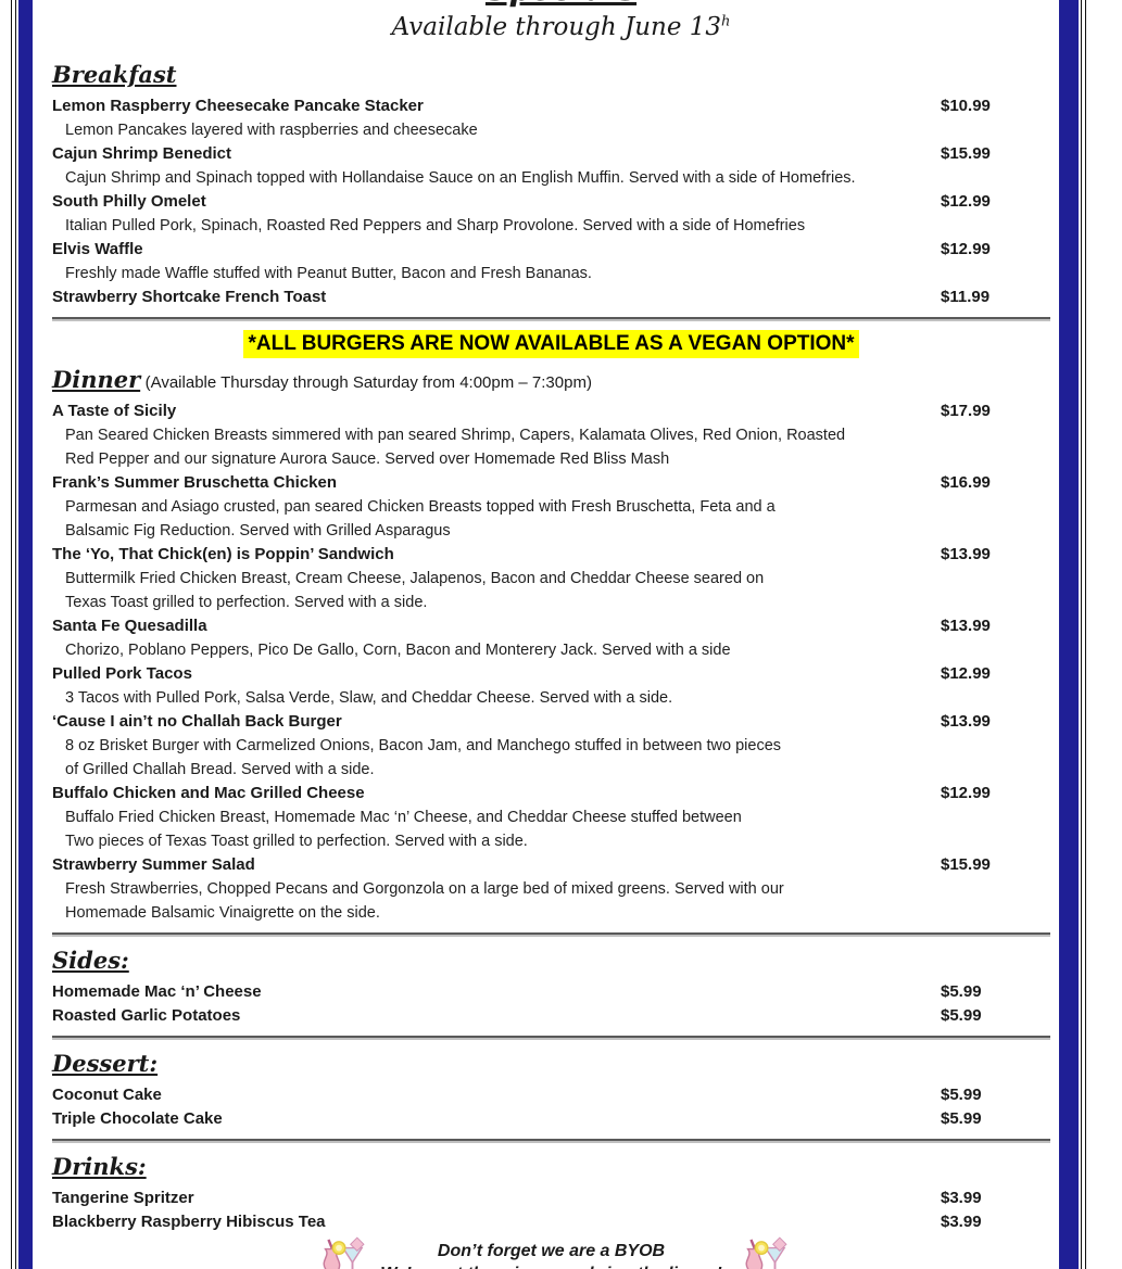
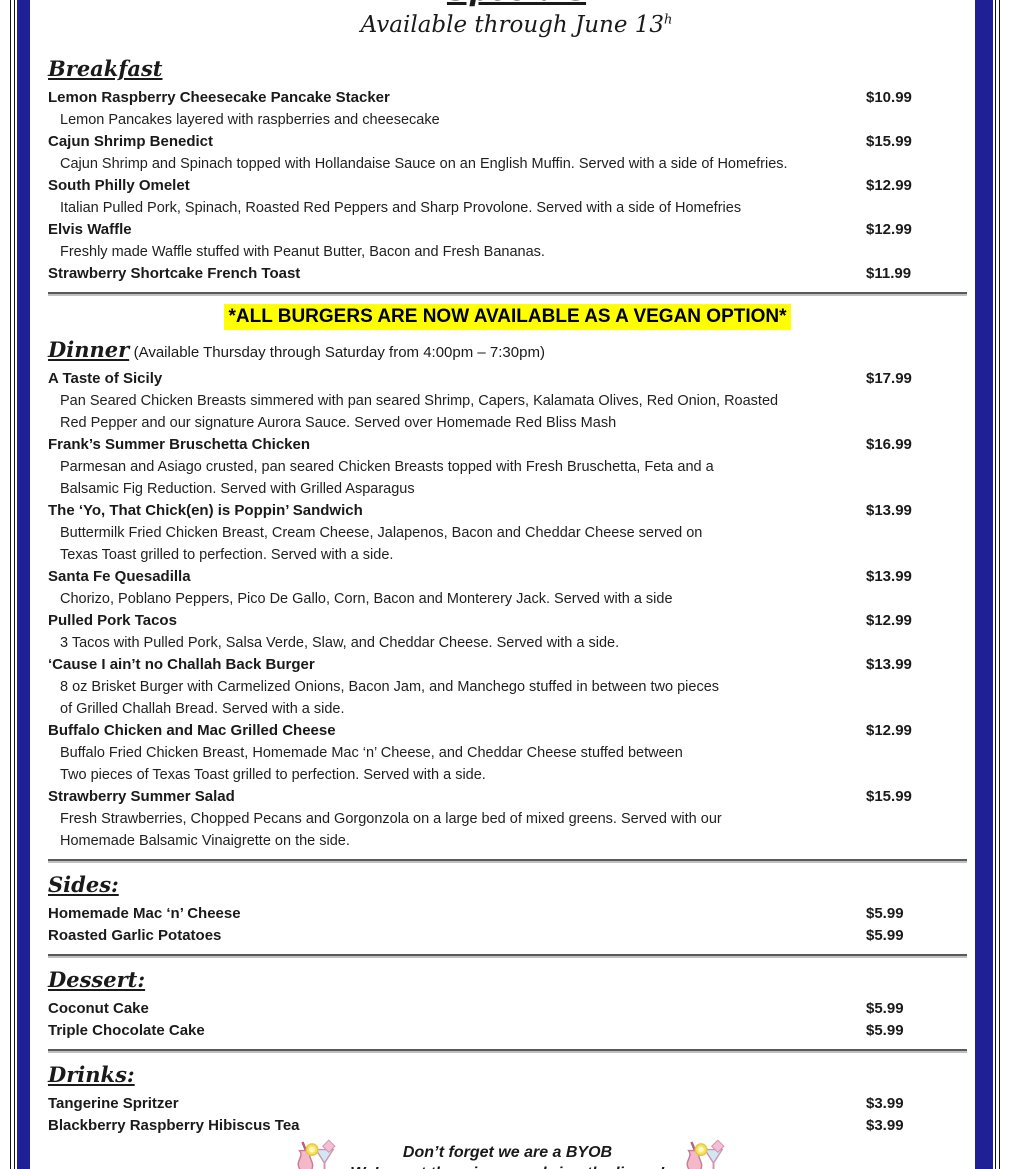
  Available through June 13h
  Breakfast
  Lemon Raspberry Cheesecake Pancake Stacker
  $10.99
  Lemon Pancakes layered with raspberries and cheesecake
  Cajun Shrimp Benedict
  $15.99
  Cajun Shrimp and Spinach topped with Hollandaise Sauce on an English Muffin. Served with a side of Homefries.
  South Philly Omelet
  $12.99
  Italian Pulled Pork, Spinach, Roasted Red Peppers and Sharp Provolone. Served with a side of Homefries
  Elvis Waffle
  $12.99
  Freshly made Waffle stuffed with Peanut Butter, Bacon and Fresh Bananas.
  Strawberry Shortcake French Toast
  $11.99
  *ALL BURGERS ARE NOW AVAILABLE AS A VEGAN OPTION*
  Dinner (Available Thursday through Saturday from 4:00pm – 7:30pm)
  A Taste of Sicily
  $17.99
  Pan Seared Chicken Breasts simmered with pan seared Shrimp, Capers, Kalamata Olives, Red Onion, Roasted
  Red Pepper and our signature Aurora Sauce. Served over Homemade Red Bliss Mash
  Frank’s Summer Bruschetta Chicken
  $16.99
  Parmesan and Asiago crusted, pan seared Chicken Breasts topped with Fresh Bruschetta, Feta and a
  Balsamic Fig Reduction. Served with Grilled Asparagus
  The ‘Yo, That Chick(en) is Poppin’ Sandwich
  $13.99
- Buttermilk Fried Chicken Breast, Cream Cheese, Jalapenos, Bacon and Cheddar Cheese seared on
+ Buttermilk Fried Chicken Breast, Cream Cheese, Jalapenos, Bacon and Cheddar Cheese served on
  Texas Toast grilled to perfection. Served with a side.
  Santa Fe Quesadilla
  $13.99
  Chorizo, Poblano Peppers, Pico De Gallo, Corn, Bacon and Monterery Jack. Served with a side
  Pulled Pork Tacos
  $12.99
  3 Tacos with Pulled Pork, Salsa Verde, Slaw, and Cheddar Cheese. Served with a side.
  ‘Cause I ain’t no Challah Back Burger
  $13.99
  8 oz Brisket Burger with Carmelized Onions, Bacon Jam, and Manchego stuffed in between two pieces
  of Grilled Challah Bread. Served with a side.
  Buffalo Chicken and Mac Grilled Cheese
  $12.99
  Buffalo Fried Chicken Breast, Homemade Mac ‘n’ Cheese, and Cheddar Cheese stuffed between
  Two pieces of Texas Toast grilled to perfection. Served with a side.
  Strawberry Summer Salad
  $15.99
  Fresh Strawberries, Chopped Pecans and Gorgonzola on a large bed of mixed greens. Served with our
  Homemade Balsamic Vinaigrette on the side.
  Sides:
  Homemade Mac ‘n’ Cheese
  $5.99
  Roasted Garlic Potatoes
  $5.99
  Dessert:
  Coconut Cake
  $5.99
  Triple Chocolate Cake
  $5.99
  Drinks:
  Tangerine Spritzer
  $3.99
  Blackberry Raspberry Hibiscus Tea
  $3.99
  Don’t forget we are a BYOB
